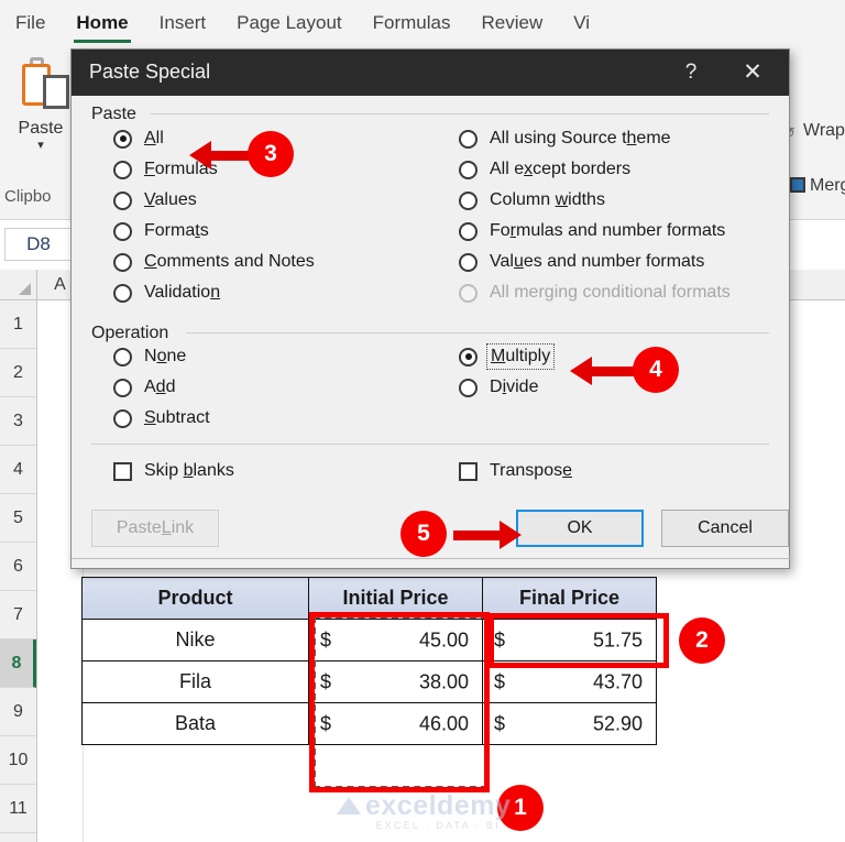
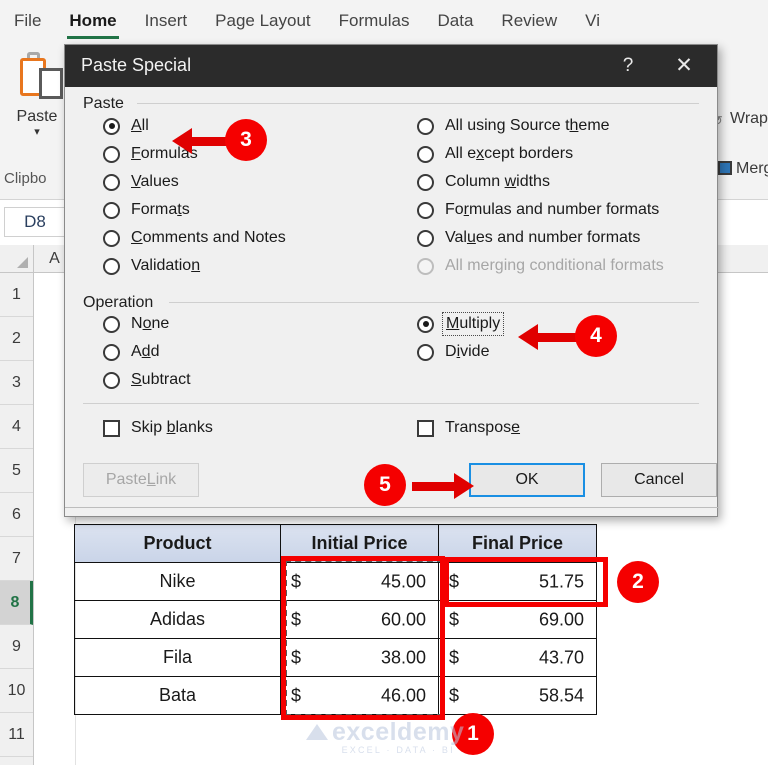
  File
  Home
  Insert
  Page Layout
  Formulas
+ Data
  Review
  Vi
  Paste
  ▾
  Clipbo
  Wrap
  Mer
  D8
  A
  1
  2
  3
  4
  5
  6
  7
  8
  9
  10
  11
  Product	Initial Price	Final Price
  Nike	$ 45.00	$ 51.75
+ Adidas	$ 60.00	$ 69.00
  Fila	$ 38.00	$ 43.70
- Bata	$ 46.00	$ 52.90
+ Bata	$ 46.00	$ 58.54
  Paste Special
  ?
  ✕
  Paste
  All
  Formulas
  Values
  Formats
  Comments and Notes
  Validation
  All using Source theme
  All except borders
  Column widths
  Formulas and number formats
  Values and number formats
  All merging conditional formats
  Operation
  None
  Add
  Subtract
  Multiply
  Divide
  Skip blanks
  Transpose
  Paste
  L
  ink
  OK
  Cancel
  1
  2
  3
  4
  5
  exceldemy
  EXCEL · DATA · BI
